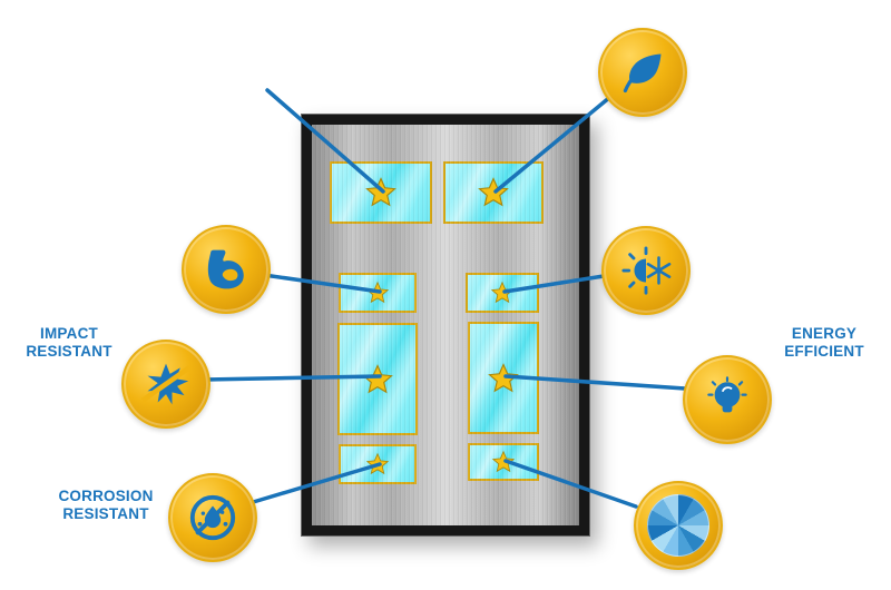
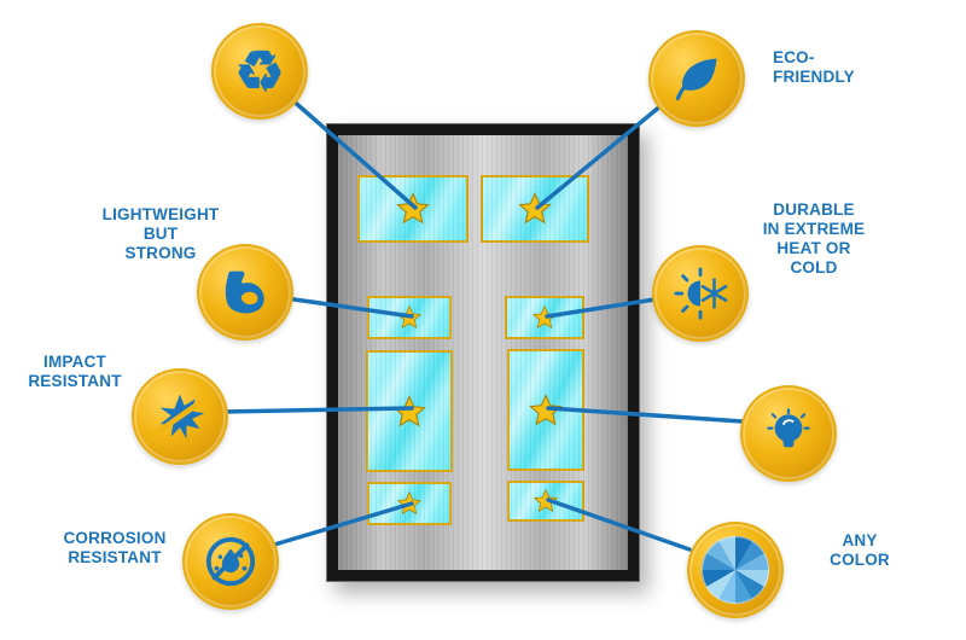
+ ♻
+ ECO-
+ FRIENDLY
+ LIGHTWEIGHT
+ BUT
+ STRONG
+ DURABLE
+ IN EXTREME
+ HEAT OR
+ COLD
  IMPACT
  RESISTANT
- ENERGY
- EFFICIENT
  CORROSION
  RESISTANT
+ ANY
+ COLOR
